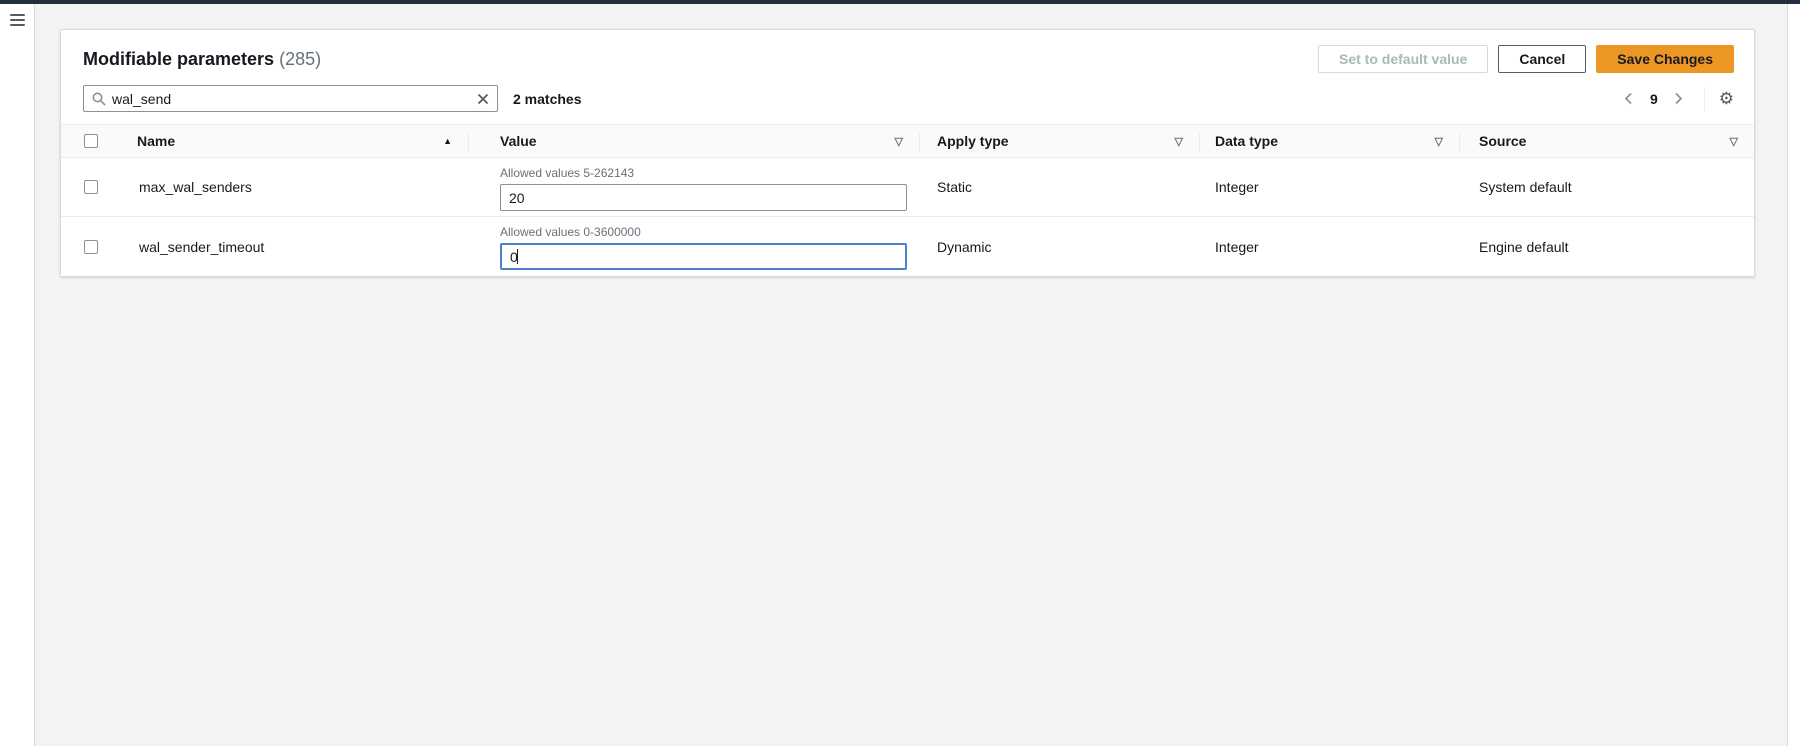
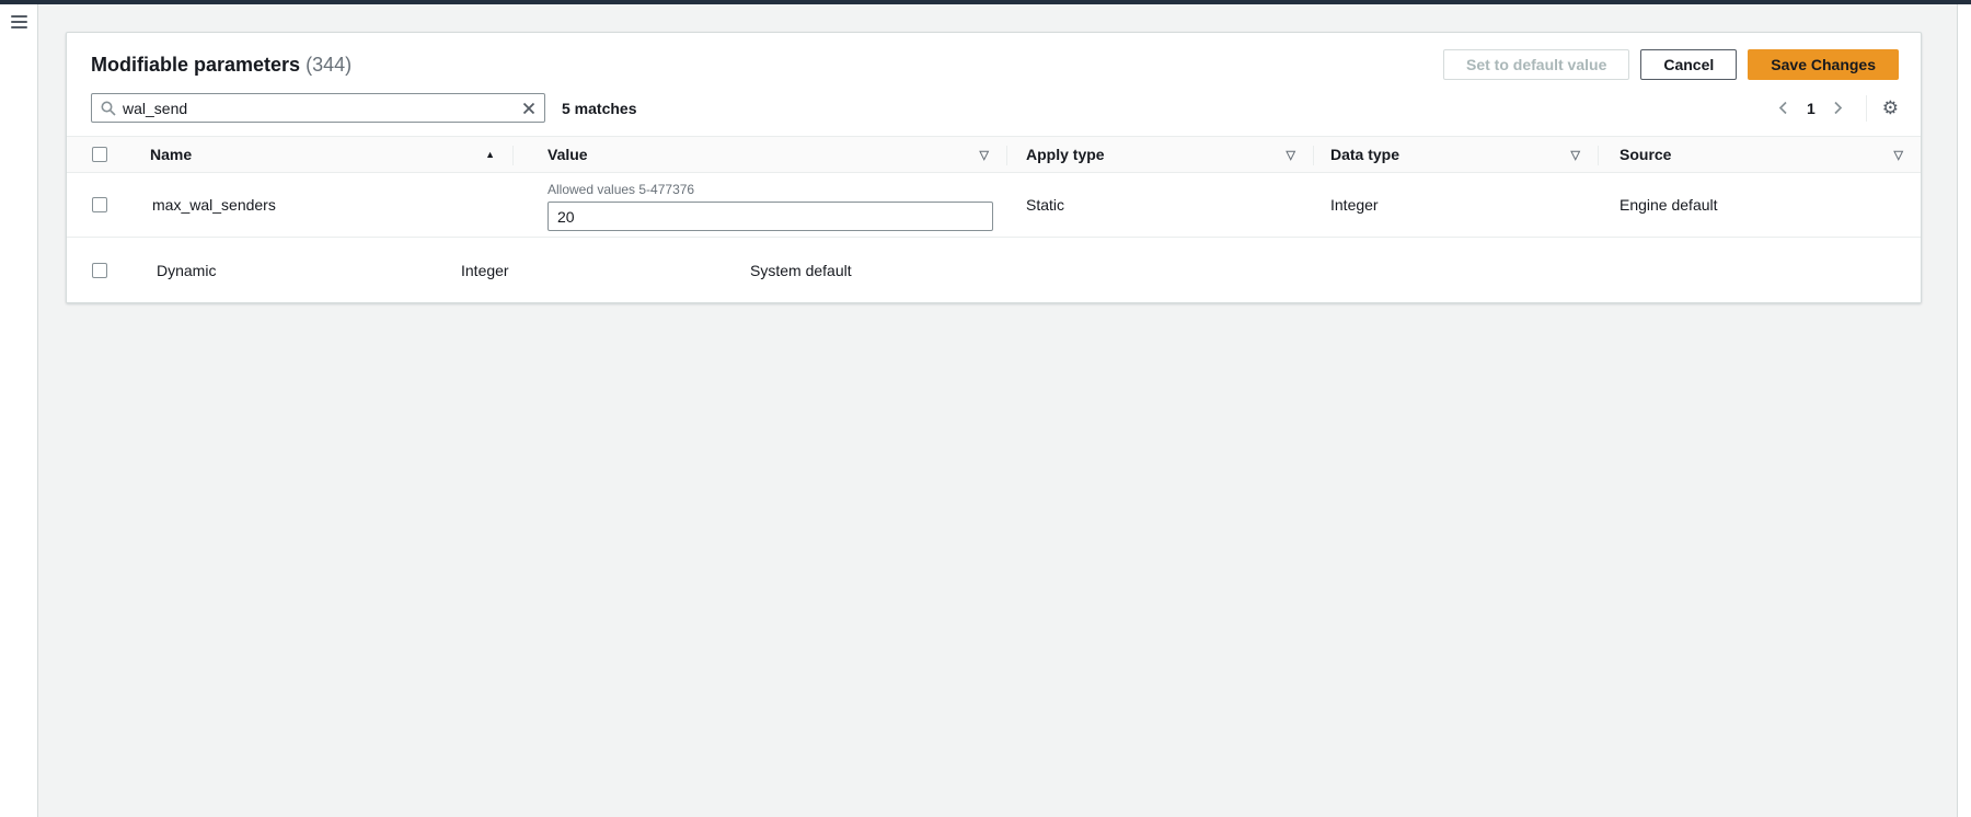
- Modifiable parameters (285)
+ Modifiable parameters (344)
  Set to default value
  Cancel
  Save Changes
  wal_send
- 2 matches
+ 5 matches
- 9
+ 1
  ⚙︎
  Name
  ▲
  Value
  ▽
  Apply type
  ▽
  Data type
  ▽
  Source
  ▽
  max_wal_senders
- Allowed values 5-262143
+ Allowed values 5-477376
  20
  Static
  Integer
- System default
+ Engine default
- wal_sender_timeout
- Allowed values 0-3600000
- 0
  Dynamic
  Integer
- Engine default
+ System default
